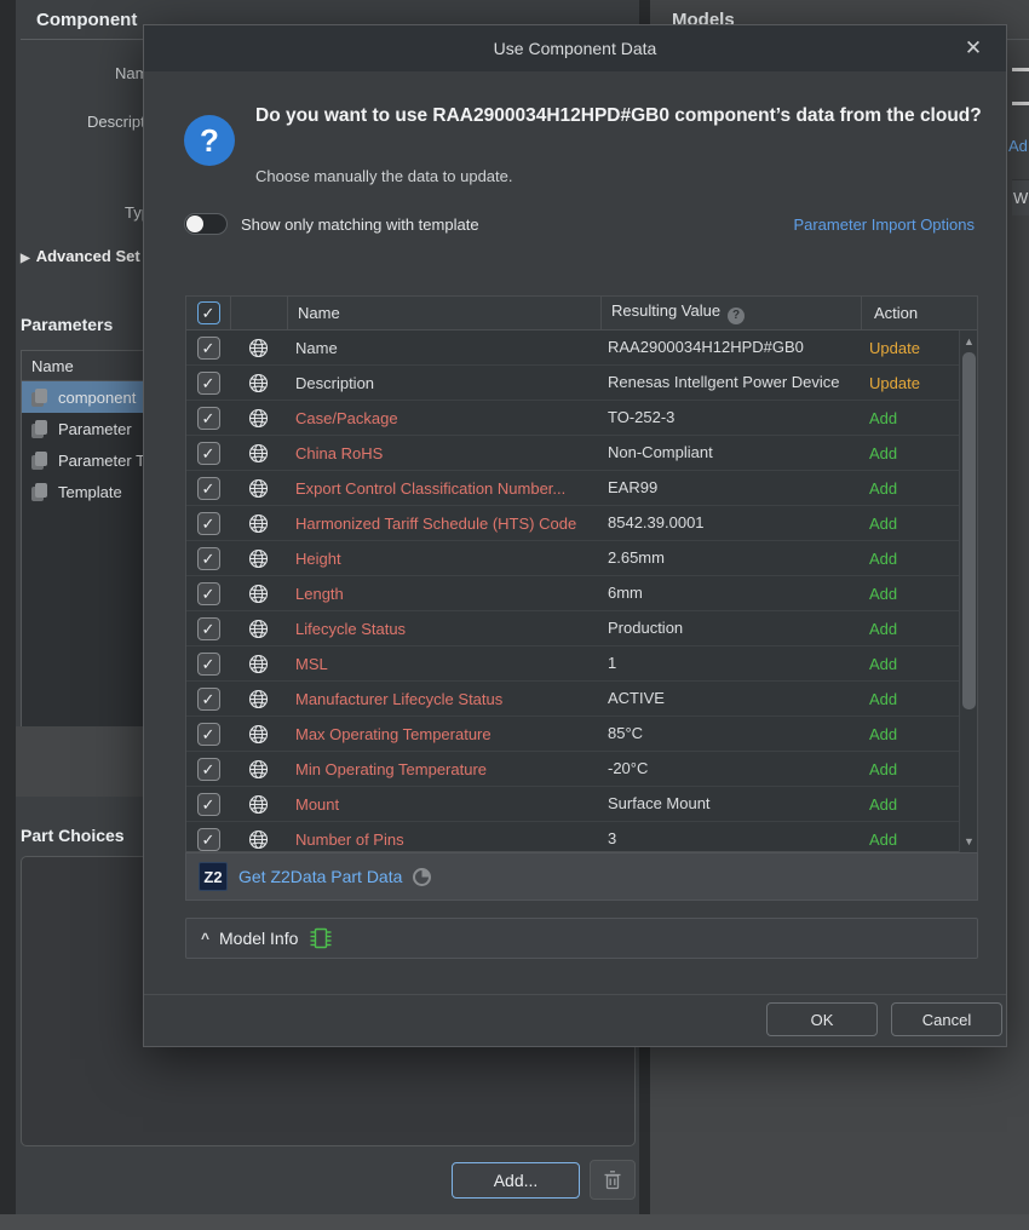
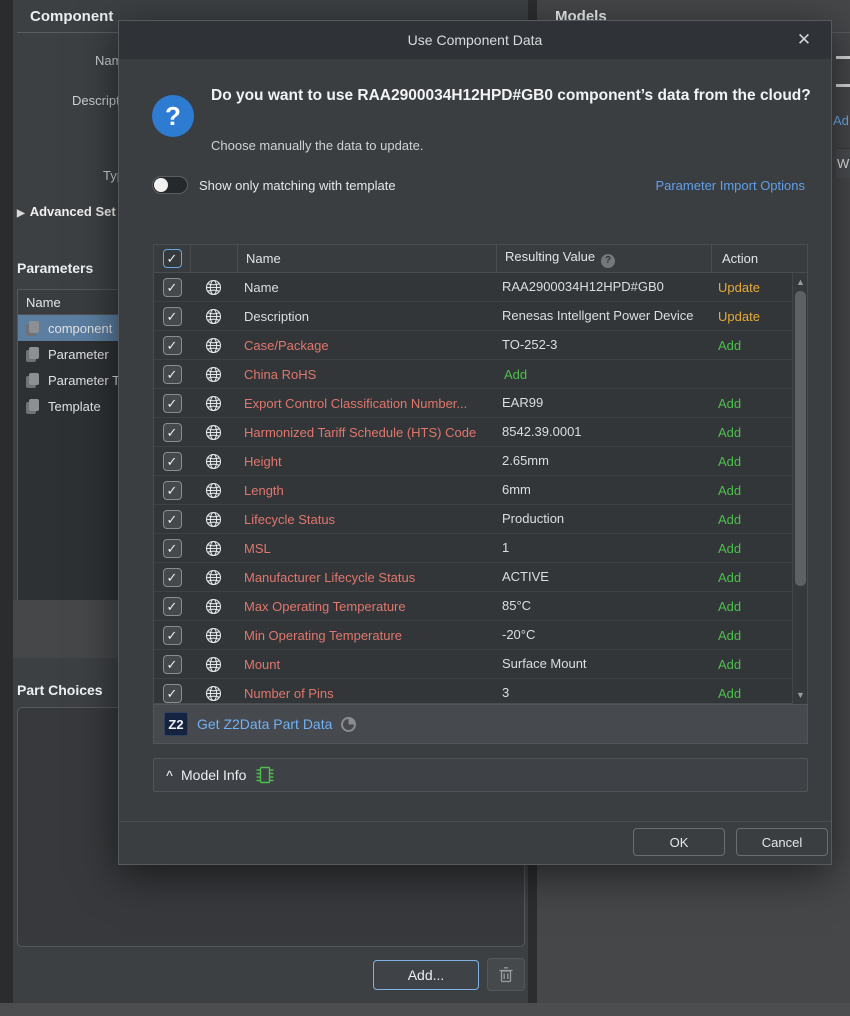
  Component
  Descrip
  ▶ Advanced Set
  Parameters
  Name
  component
  Parameter
  Parameter T
  Template
  Part Choices
  Add...
  Models
  Ad
  W
  Use Component Data
  ✕
  ?
  Do you want to use RAA2900034H12HPD#GB0 component’s data from the cloud?
  Choose manually the data to update.
  Show only matching with template
  Parameter Import Options
  ✓
  Name
  Resulting Value ?
  Action
  ✓
  Name
  RAA2900034H12HPD#GB0
  Update
  ✓
  Description
  Renesas Intellgent Power Device
  Update
  ✓
  Case/Package
  TO-252-3
  Add
  ✓
  China RoHS
- Non-Compliant
  Add
  ✓
  Export Control Classification Number...
  EAR99
  Add
  ✓
  Harmonized Tariff Schedule (HTS) Code
  8542.39.0001
  Add
  ✓
  Height
  2.65mm
  Add
  ✓
  Length
  6mm
  Add
  ✓
  Lifecycle Status
  Production
  Add
  ✓
  MSL
  1
  Add
  ✓
  Manufacturer Lifecycle Status
  ACTIVE
  Add
  ✓
  Max Operating Temperature
  85°C
  Add
  ✓
  Min Operating Temperature
  -20°C
  Add
  ✓
  Mount
  Surface Mount
  Add
  ✓
  Number of Pins
  3
  Add
  ▲
  ▼
  Z2
  Get Z2Data Part Data
  ^
  Model Info
  OK
  Cancel
